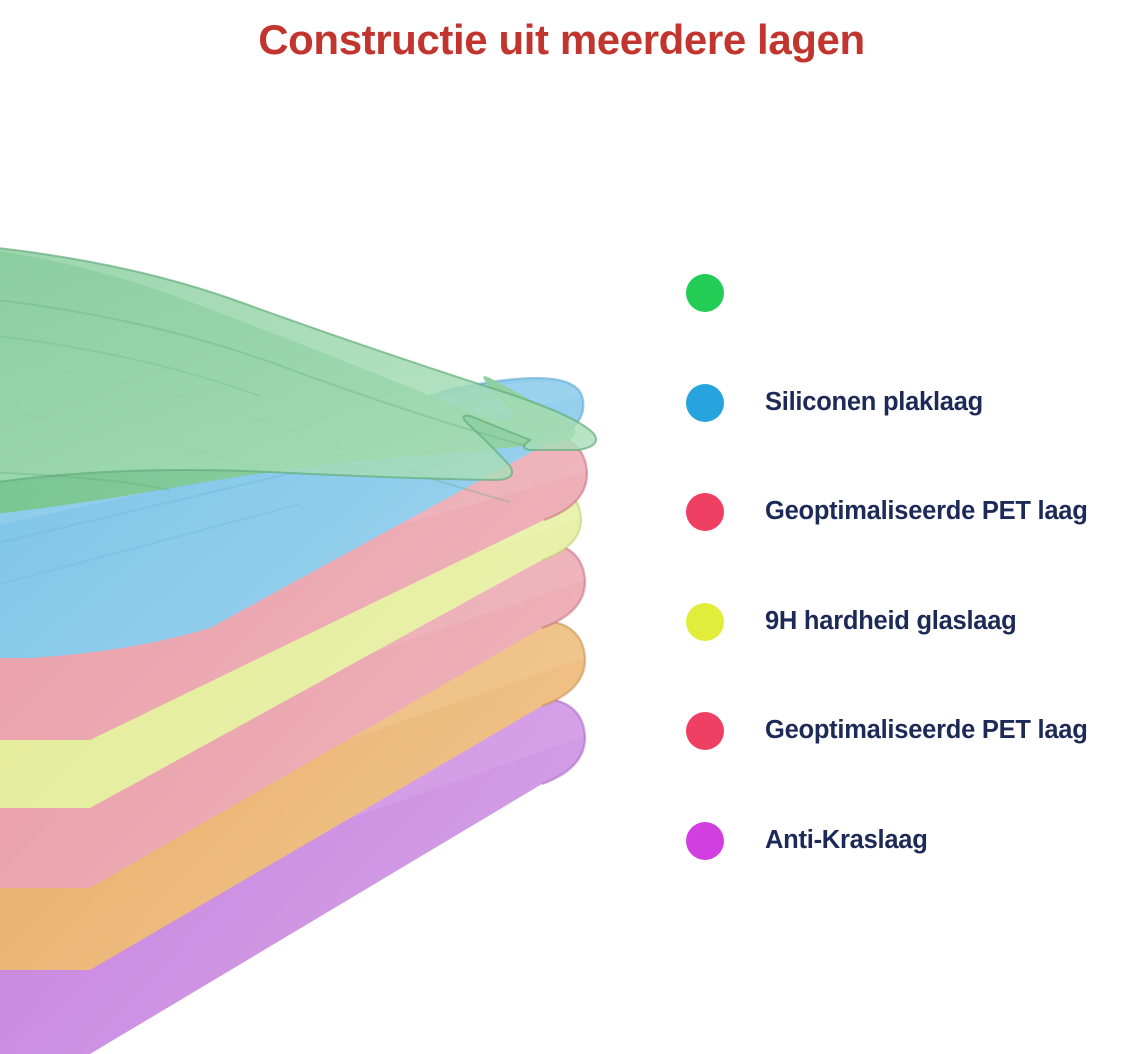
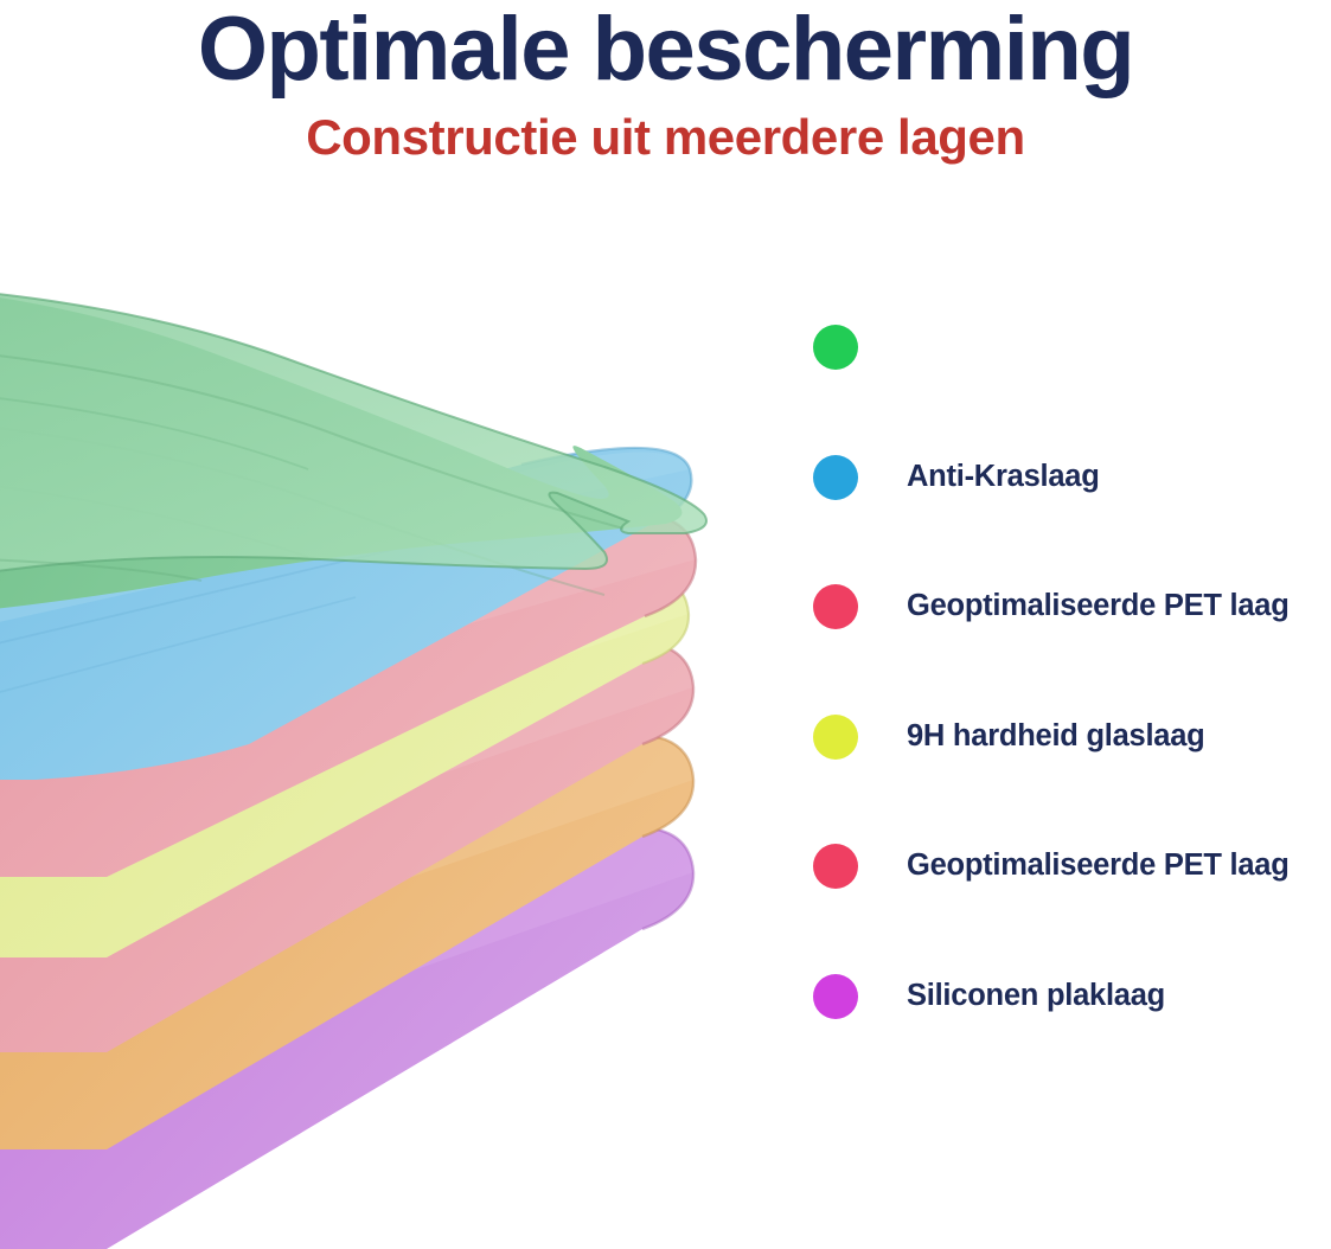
+ Optimale bescherming
  Constructie uit meerdere lagen
- Siliconen plaklaag
+ Anti-Kraslaag
  Geoptimaliseerde PET laag
  9H hardheid glaslaag
  Geoptimaliseerde PET laag
- Anti-Kraslaag
+ Siliconen plaklaag
